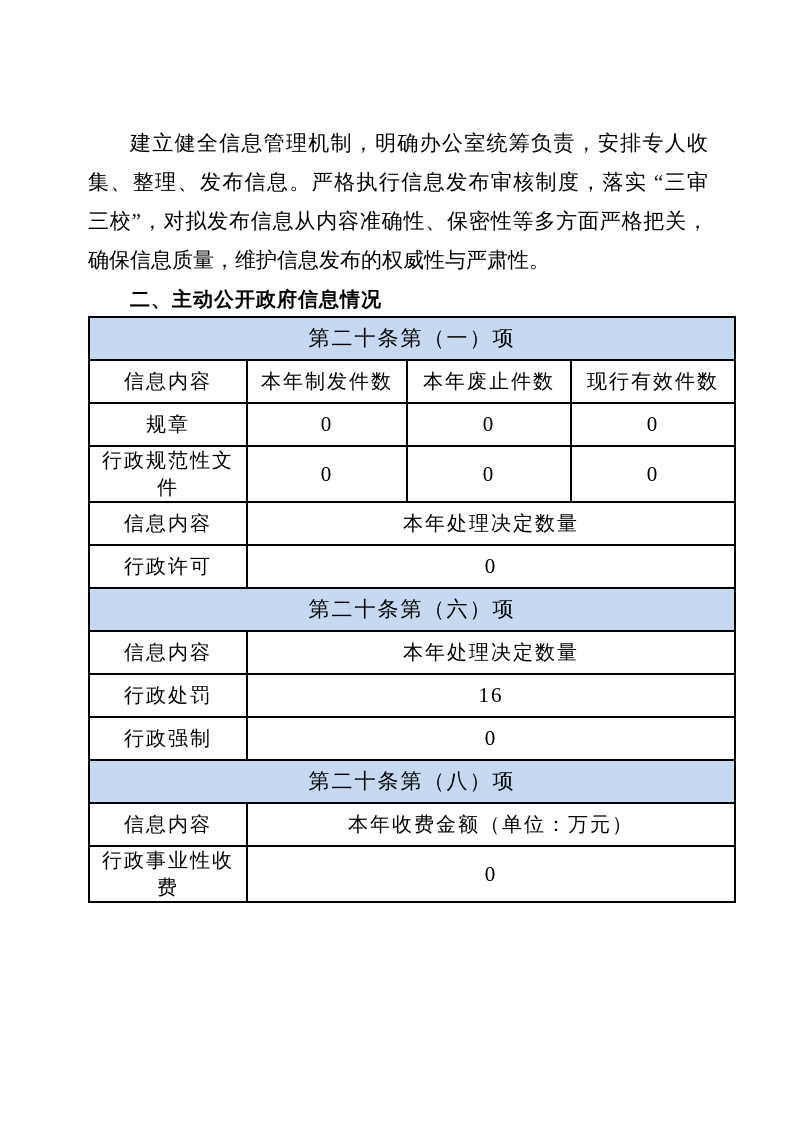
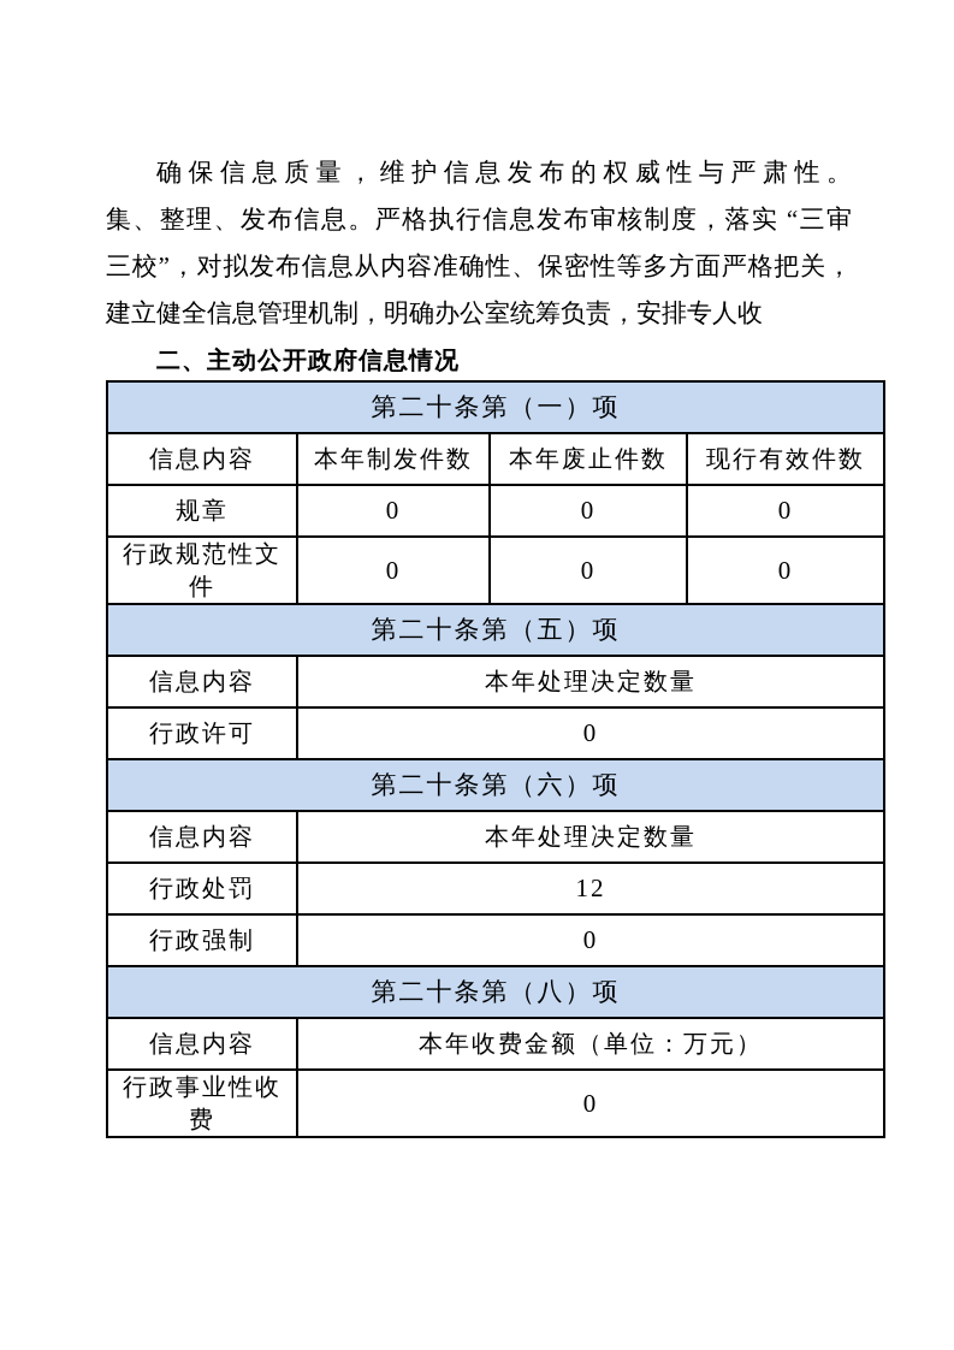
- 建立健全信息管理机制，明确办公室统筹负责，安排专人收
+ 确保信息质量，维护信息发布的权威性与严肃性。
  集、整理、发布信息。严格执行信息发布审核制度，落实 “三审
  三校”，对拟发布信息从内容准确性、保密性等多方面严格把关，
- 确保信息质量，维护信息发布的权威性与严肃性。
+ 建立健全信息管理机制，明确办公室统筹负责，安排专人收
  二、主动公开政府信息情况
  第二十条第（一）项
  信息内容	本年制发件数	本年废止件数	现行有效件数
  规章	0	0	0
  行政规范性文件	0	0	0
+ 第二十条第（五）项
  信息内容	本年处理决定数量
  行政许可	0
  第二十条第（六）项
  信息内容	本年处理决定数量
- 行政处罚	16
+ 行政处罚	12
  行政强制	0
  第二十条第（八）项
  信息内容	本年收费金额（单位：万元）
  行政事业性收费	0
